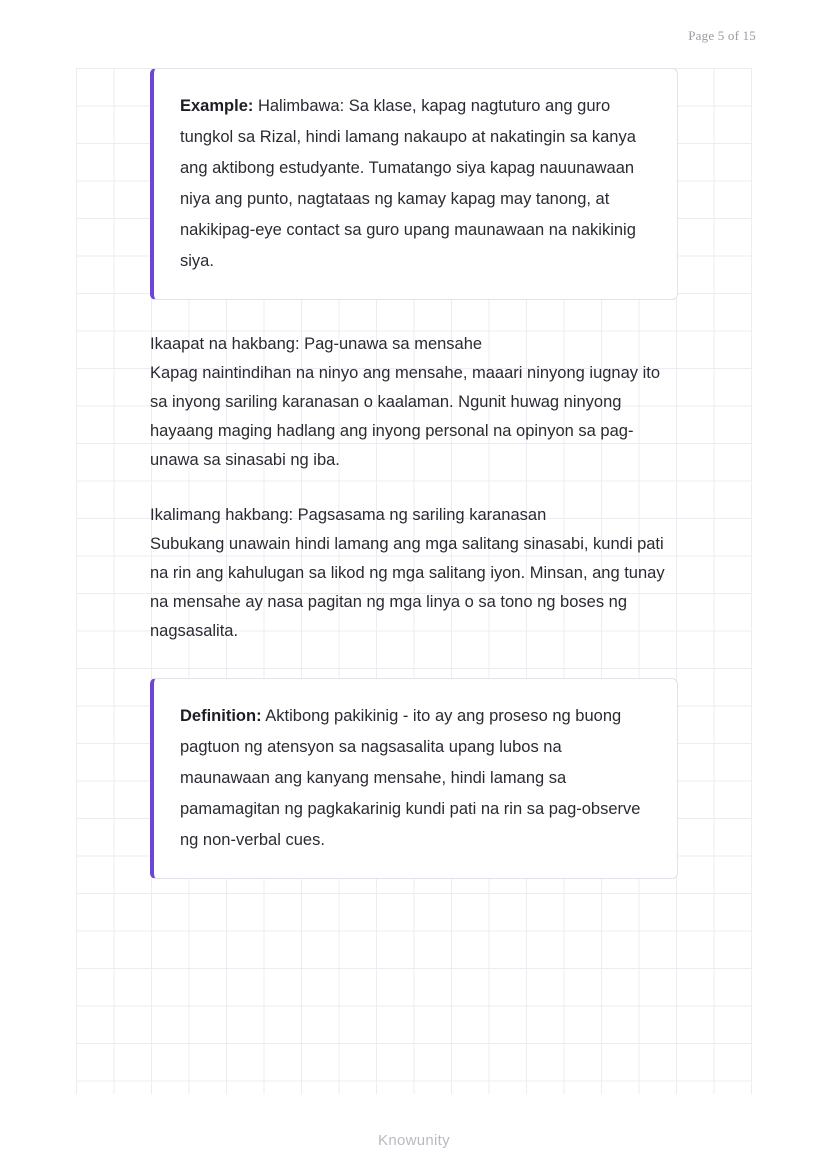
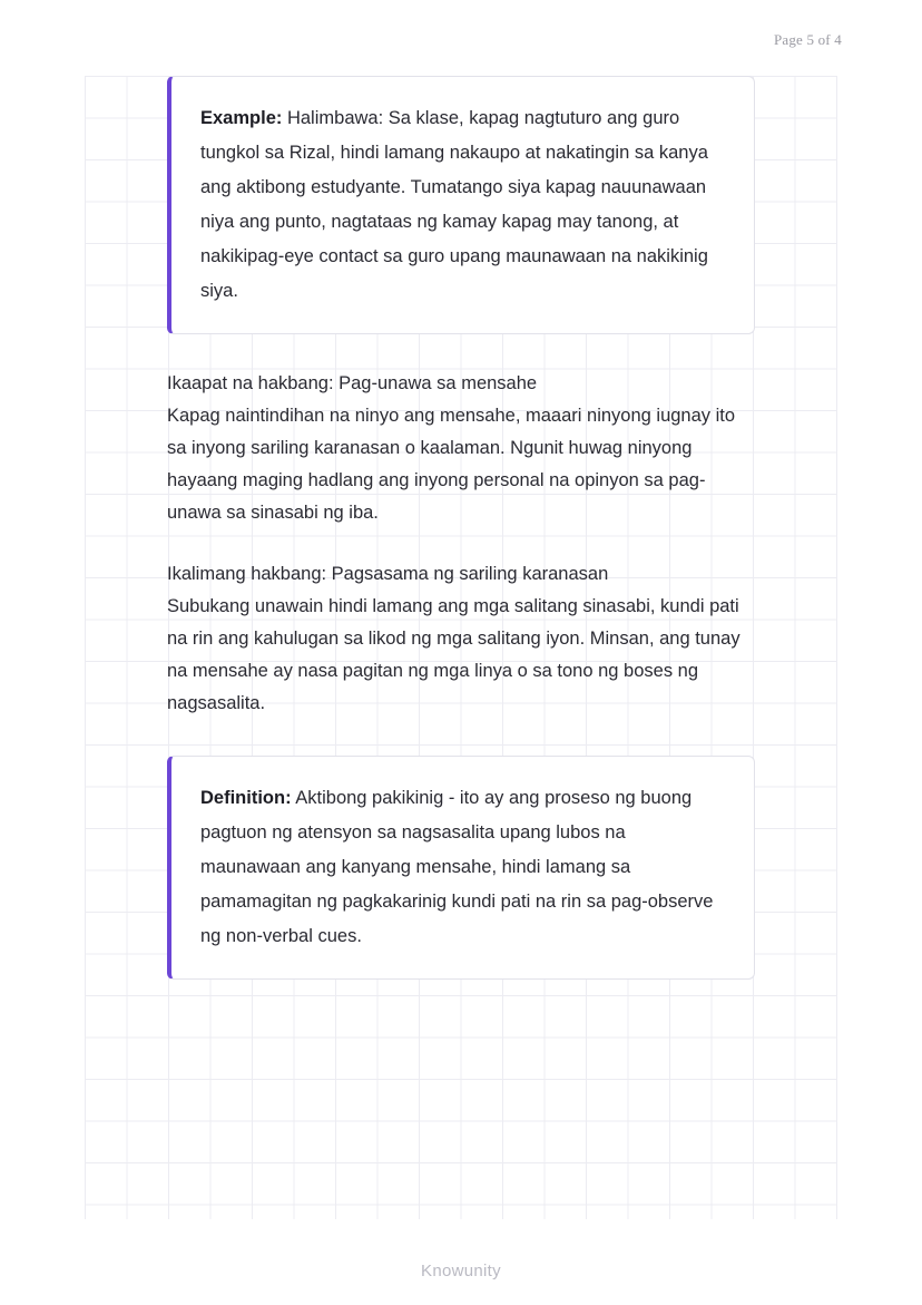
- Page 5 of 15
+ Page 5 of 4
  Example: Halimbawa: Sa klase, kapag nagtuturo ang guro tungkol sa Rizal, hindi lamang nakaupo at nakatingin sa kanya ang aktibong estudyante. Tumatango siya kapag nauunawaan niya ang punto, nagtataas ng kamay kapag may tanong, at nakikipag-eye contact sa guro upang maunawaan na nakikinig siya.
  Ikaapat na hakbang: Pag-unawa sa mensahe
  Kapag naintindihan na ninyo ang mensahe, maaari ninyong iugnay ito sa inyong sariling karanasan o kaalaman. Ngunit huwag ninyong hayaang maging hadlang ang inyong personal na opinyon sa pag-unawa sa sinasabi ng iba.
  Ikalimang hakbang: Pagsasama ng sariling karanasan
  Subukang unawain hindi lamang ang mga salitang sinasabi, kundi pati na rin ang kahulugan sa likod ng mga salitang iyon. Minsan, ang tunay na mensahe ay nasa pagitan ng mga linya o sa tono ng boses ng nagsasalita.
  Definition: Aktibong pakikinig - ito ay ang proseso ng buong pagtuon ng atensyon sa nagsasalita upang lubos na maunawaan ang kanyang mensahe, hindi lamang sa pamamagitan ng pagkakarinig kundi pati na rin sa pag-observe ng non-verbal cues.
  Knowunity
